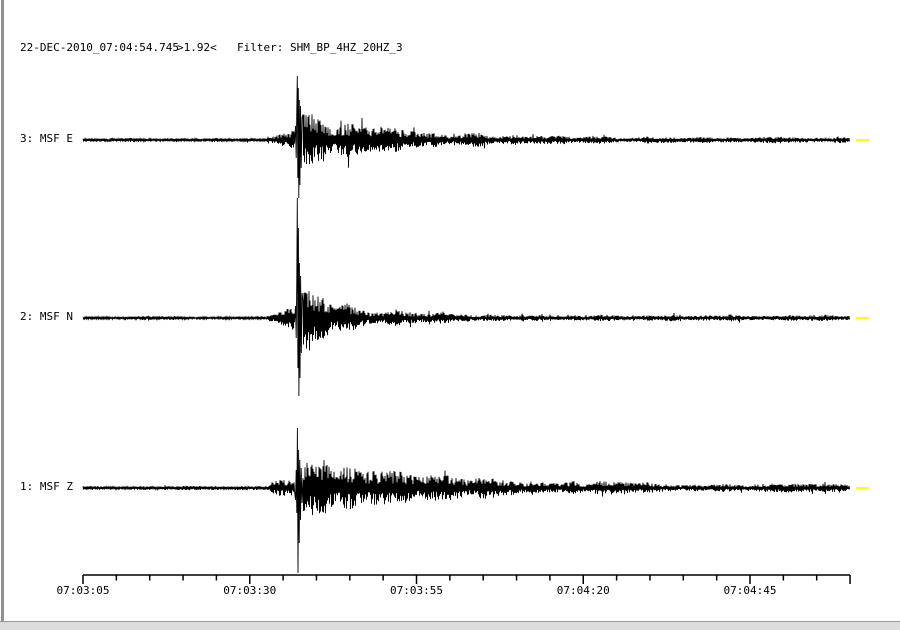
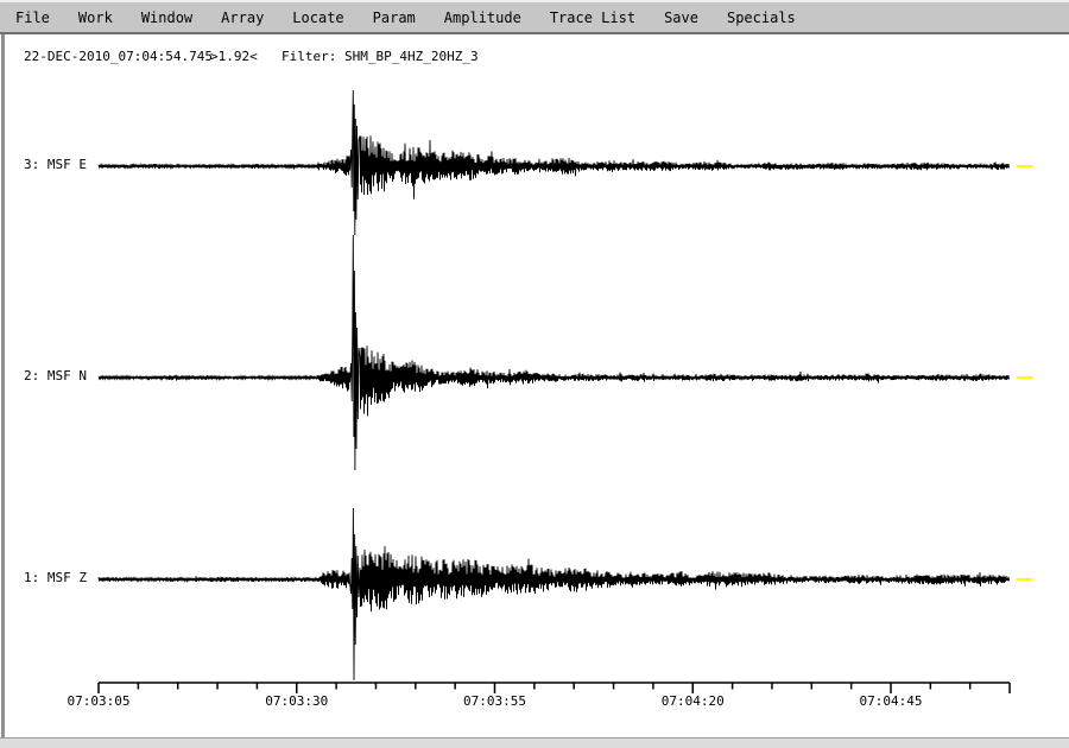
+ File
+ Work
+ Window
+ Array
+ Locate
+ Param
+ Amplitude
+ Trace List
+ Save
+ Specials
  22-DEC-2010_07:04:54.745
  >1.92<
  Filter: SHM_BP_4HZ_20HZ_3
  3: MSF E
  2: MSF N
  1: MSF Z
  07:03:05
  07:03:30
  07:03:55
  07:04:20
  07:04:45
